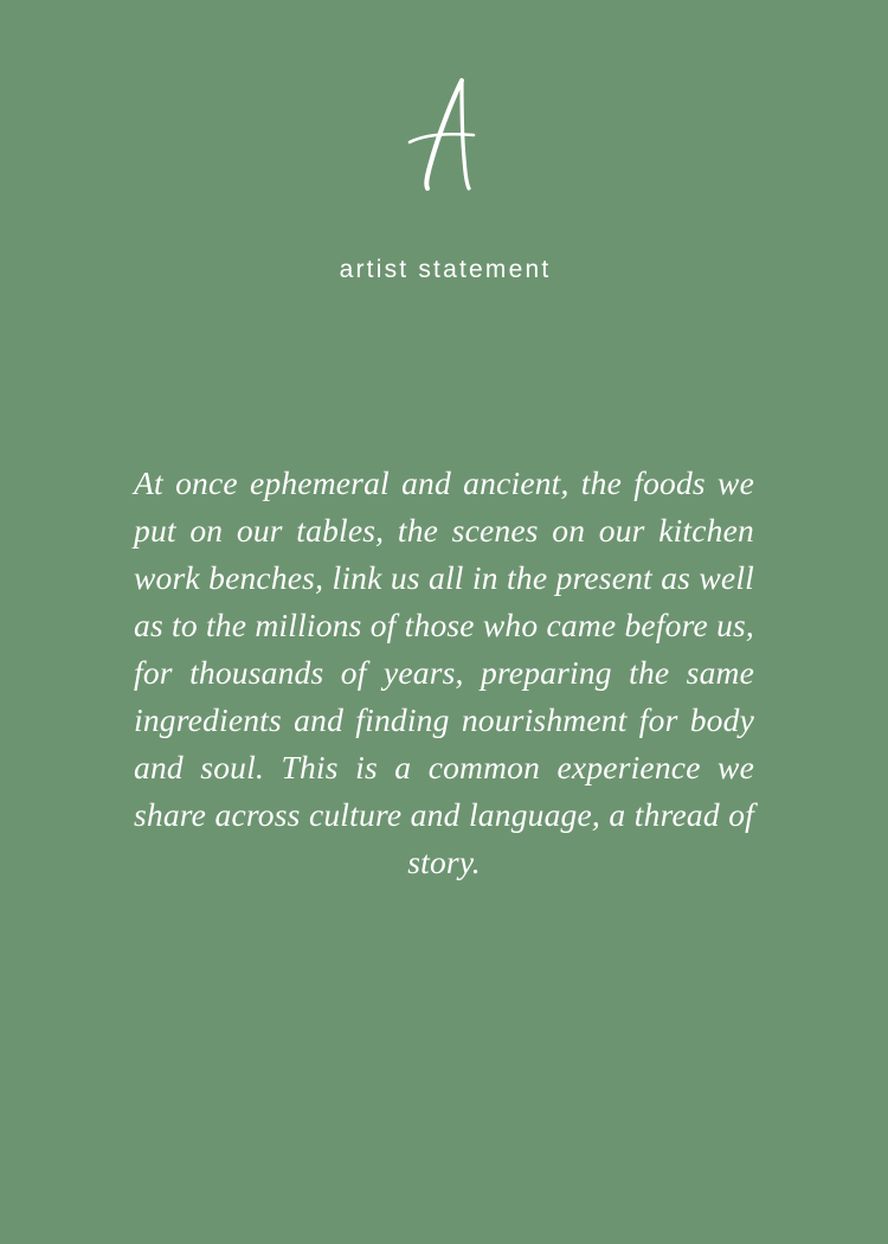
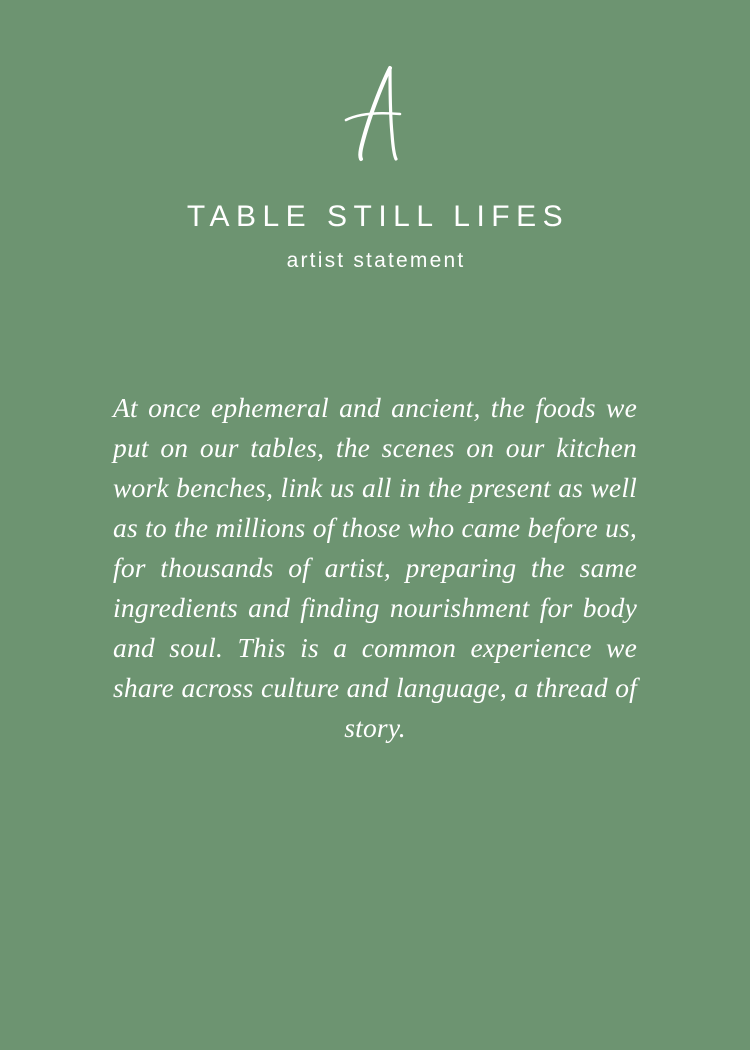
+ TABLE STILL LIFES
  artist statement
- At once ephemeral and ancient, the foods we put on our tables, the scenes on our kitchen work benches, link us all in the present as well as to the millions of those who came before us, for thousands of years, preparing the same ingredients and finding nourishment for body and soul. This is a common experience we share across culture and language, a thread of story.
+ At once ephemeral and ancient, the foods we put on our tables, the scenes on our kitchen work benches, link us all in the present as well as to the millions of those who came before us, for thousands of artist, preparing the same ingredients and finding nourishment for body and soul. This is a common experience we share across culture and language, a thread of story.
